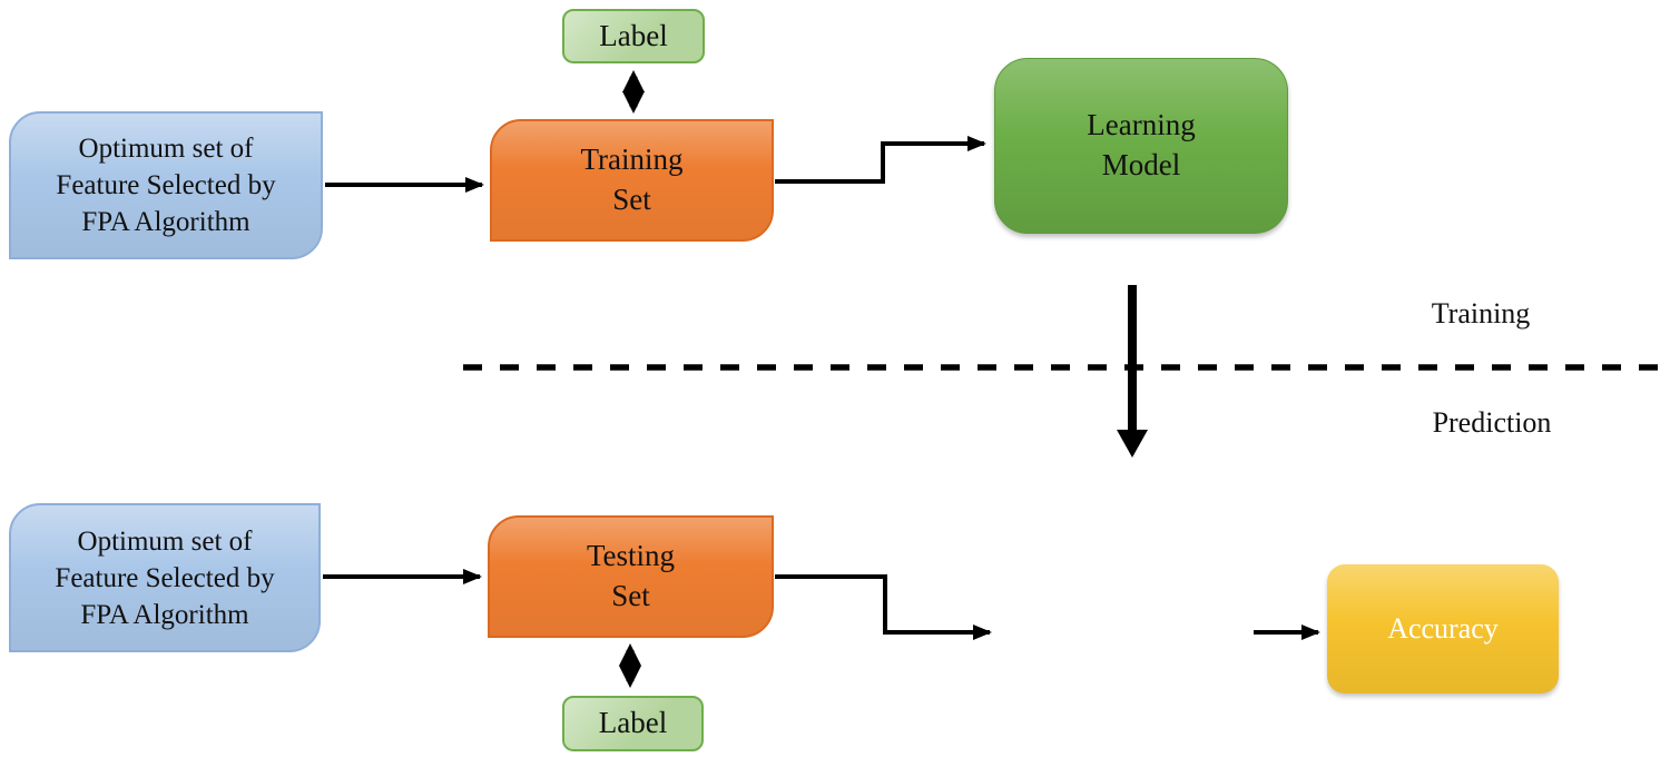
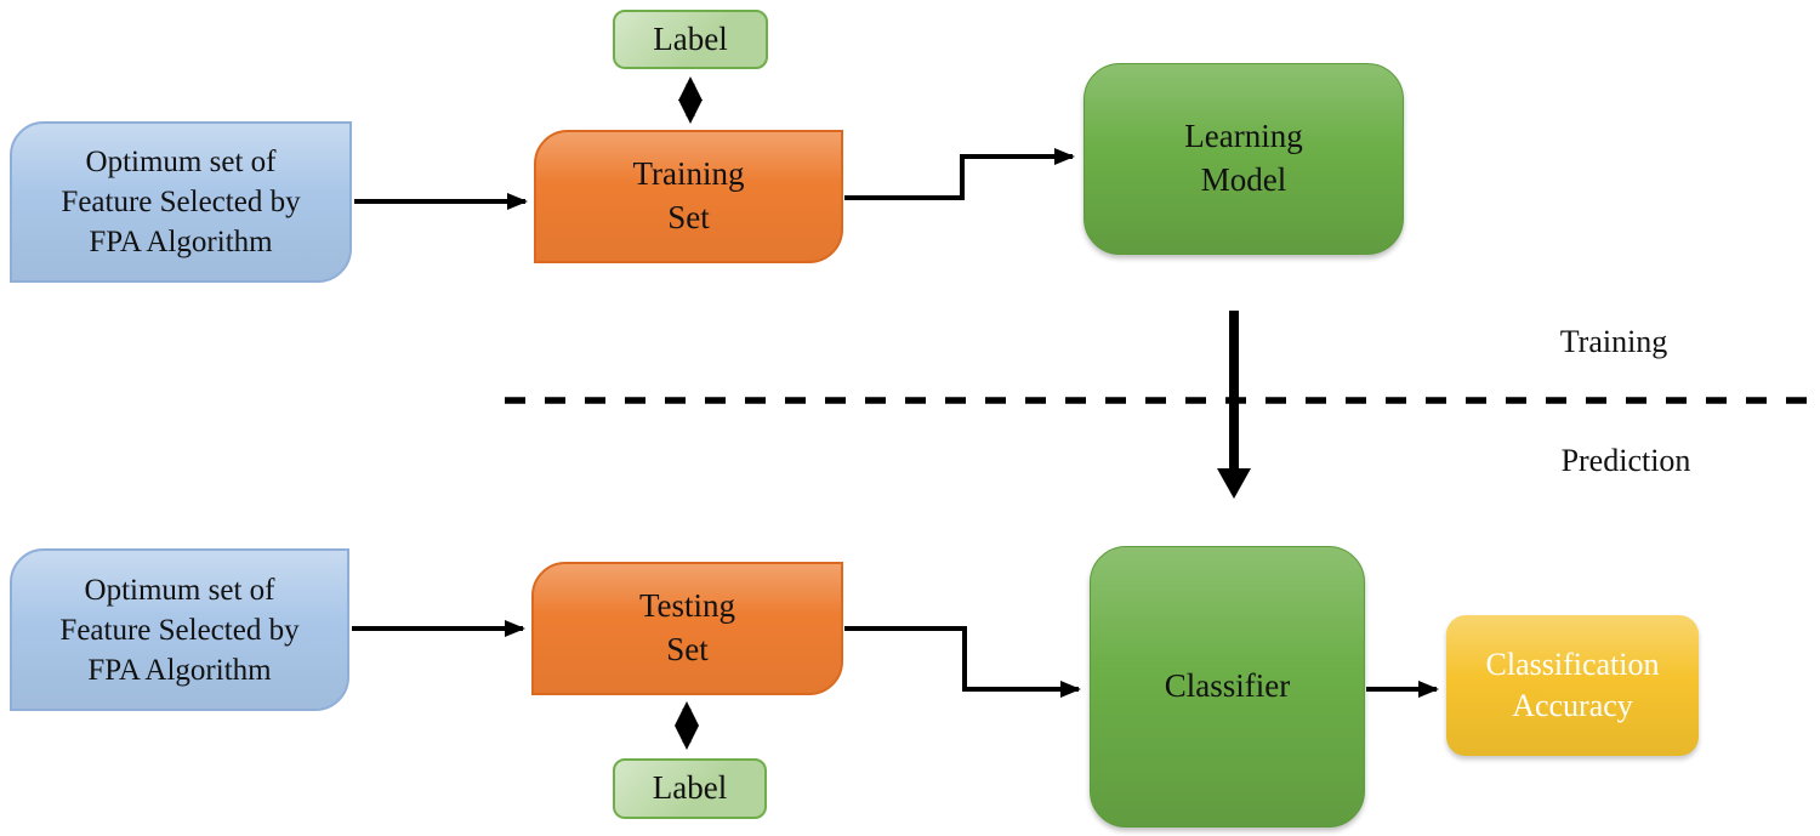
  Optimum set of
  Feature Selected by
  FPA Algorithm
  Label
  Training
  Set
  Learning
  Model
  Training
  Prediction
  Optimum set of
  Feature Selected by
  FPA Algorithm
  Testing
  Set
  Label
+ Classifier
+ Classification
  Accuracy
